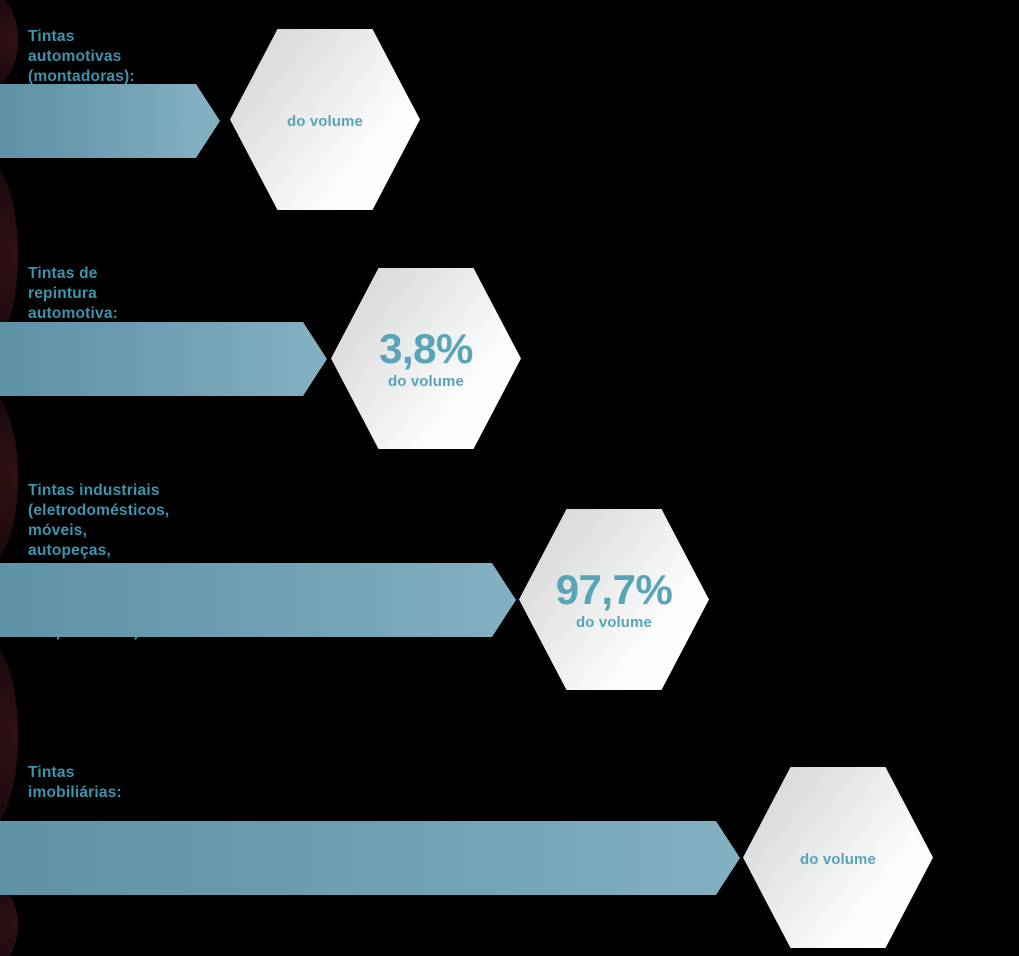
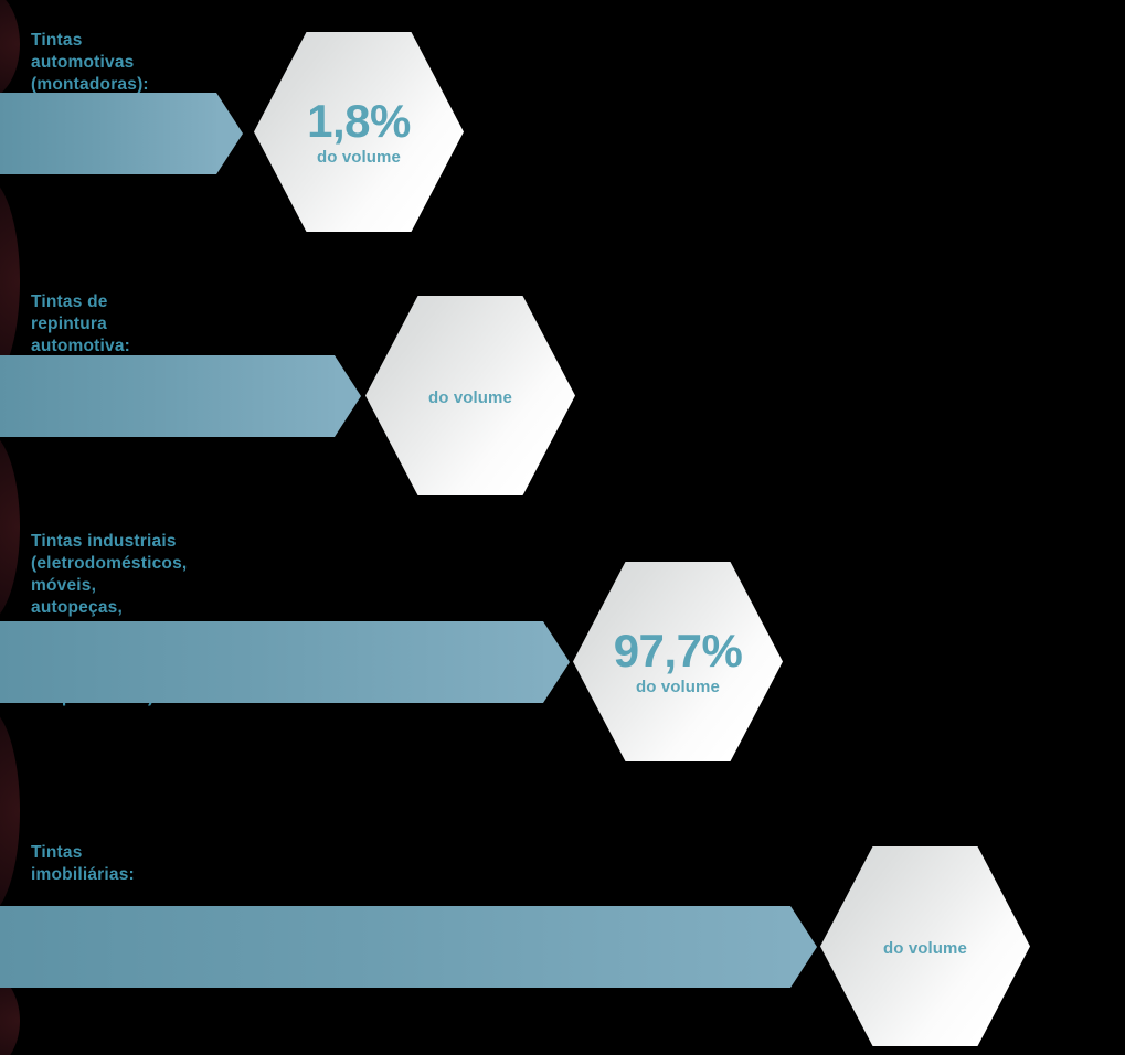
  Tintas automotivas
  (montadoras):
+ 1,8%
  do volume
  Tintas de repintura
  automotiva:
- 3,8%
  do volume
  Tintas industriais
  (eletrodomésticos, móveis, autopeças,
  97,7%
  do volume
  Tintas imobiliárias:
  do volume
